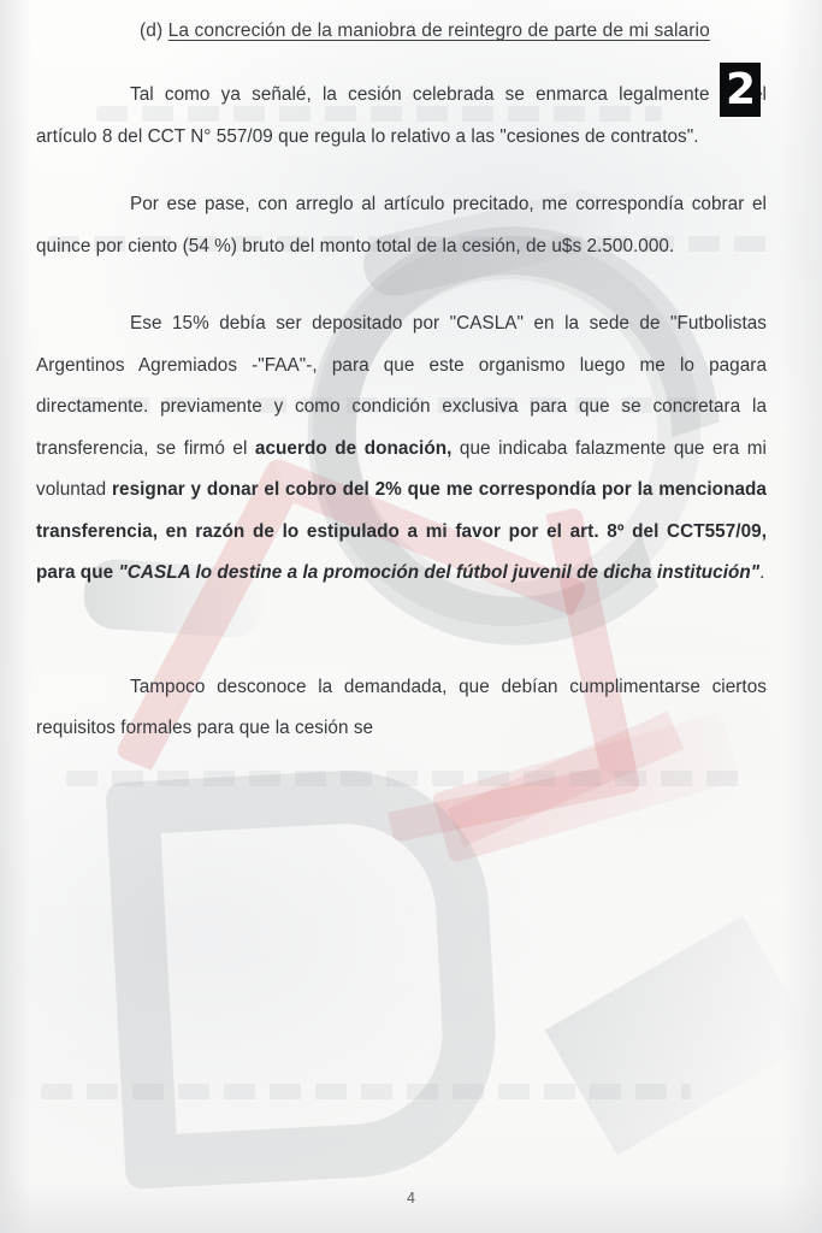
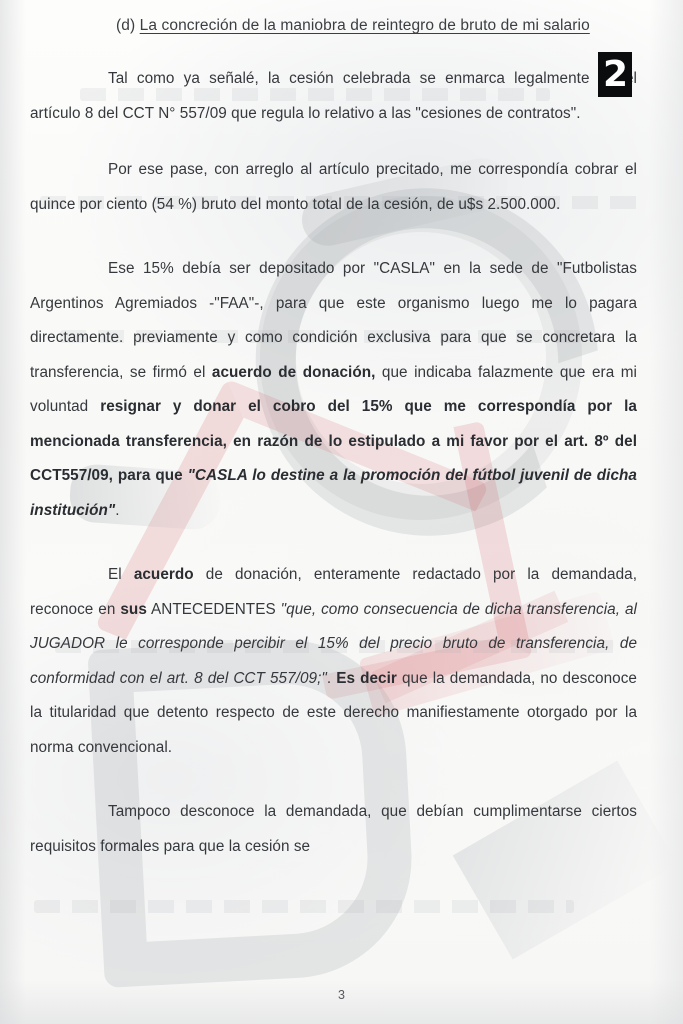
- (d) La concreción de la maniobra de reintegro de parte de mi salario
+ (d) La concreción de la maniobra de reintegro de bruto de mi salario
  Tal como ya señalé, la cesión celebrada se enmarca legalmentel artículo 8 del CCT N° 557/09 que regula lo relativo a las "cesiones de contratos".
  Por ese pase, con arreglo al artículo precitado, me correspondía cobrar el quince por ciento (54 %) bruto del monto total de la cesión, de u$s 2.500.000.
- Ese 15% debía ser depositado por "CASLA" en la sede de "Futbolistas Argentinos Agremiados -"FAA"-, para que este organismo luego me lo pagara directamente. previamente y como condición exclusiva para que se concretara la transferencia, se firmó el acuerdo de donación, que indicaba falazmente que era mi voluntad resignar y donar el cobro del 2% que me correspondía por la mencionada transferencia, en razón de lo estipulado a mi favor por el art. 8º del CCT557/09, para que "CASLA lo destine a la promoción del fútbol juvenil de dicha institución".
+ Ese 15% debía ser depositado por "CASLA" en la sede de "Futbolistas Argentinos Agremiados -"FAA"-, para que este organismo luego me lo pagara directamente. previamente y como condición exclusiva para que se concretara la transferencia, se firmó el acuerdo de donación, que indicaba falazmente que era mi voluntad resignar y donar el cobro del 15% que me correspondía por la mencionada transferencia, en razón de lo estipulado a mi favor por el art. 8º del CCT557/09, para que "CASLA lo destine a la promoción del fútbol juvenil de dicha institución".
+ El acuerdo de donación, enteramente redactado por la demandada, reconoce en sus ANTECEDENTES "que, como consecuencia de dicha transferencia, al JUGADOR le corresponde percibir el 15% del precio bruto de transferencia, de conformidad con el art. 8 del CCT 557/09;". Es decir que la demandada, no desconoce la titularidad que detento respecto de este derecho manifiestamente otorgado por la norma convencional.
  Tampoco desconoce la demandada, que debían cumplimentarse ciertos requisitos formales para que la cesión se
  2
- 4
+ 3
